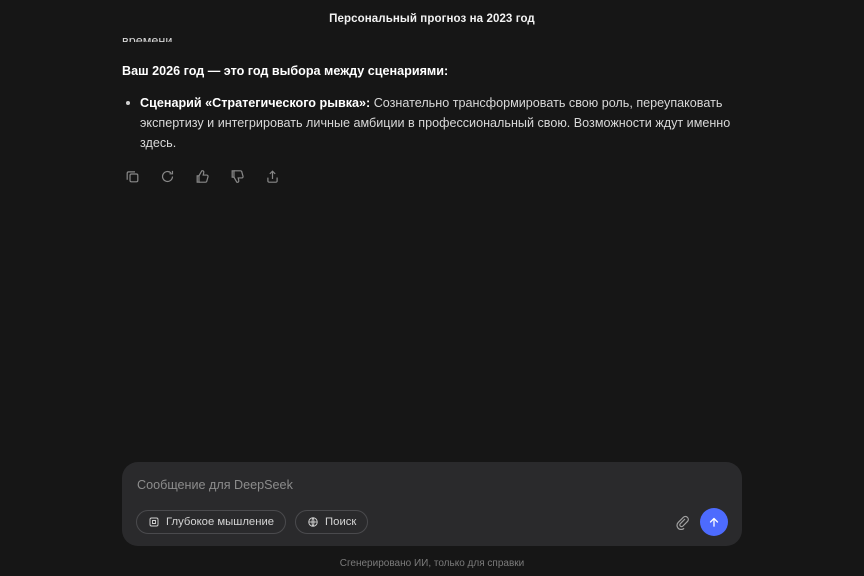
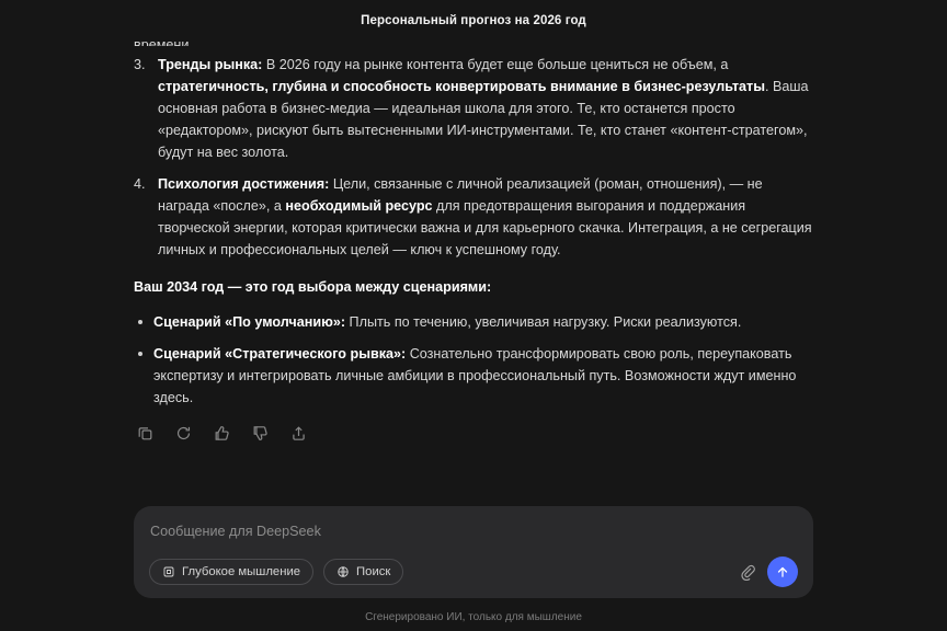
- Персональный прогноз на 2023 год
+ Персональный прогноз на 2026 год
  времени.
+ 3.
+ Тренды рынка: В 2026 году на рынке контента будет еще больше цениться не объем, а стратегичность, глубина и способность конвертировать внимание в бизнес-результаты. Ваша основная работа в бизнес-медиа — идеальная школа для этого. Те, кто останется просто «редактором», рискуют быть вытесненными ИИ-инструментами. Те, кто станет «контент-стратегом», будут на вес золота.
+ 4.
+ Психология достижения: Цели, связанные с личной реализацией (роман, отношения), — не награда «после», а необходимый ресурс для предотвращения выгорания и поддержания творческой энергии, которая критически важна и для карьерного скачка. Интеграция, а не сегрегация личных и профессиональных целей — ключ к успешному году.
- Ваш 2026 год — это год выбора между сценариями:
+ Ваш 2034 год — это год выбора между сценариями:
+ Сценарий «По умолчанию»: Плыть по течению, увеличивая нагрузку. Риски реализуются.
- Сценарий «Стратегического рывка»: Сознательно трансформировать свою роль, переупаковать экспертизу и интегрировать личные амбиции в профессиональный свою. Возможности ждут именно здесь.
+ Сценарий «Стратегического рывка»: Сознательно трансформировать свою роль, переупаковать экспертизу и интегрировать личные амбиции в профессиональный путь. Возможности ждут именно здесь.
  Сообщение для DeepSeek
  Глубокое мышление
  Поиск
- Сгенерировано ИИ, только для справки
+ Сгенерировано ИИ, только для мышление
